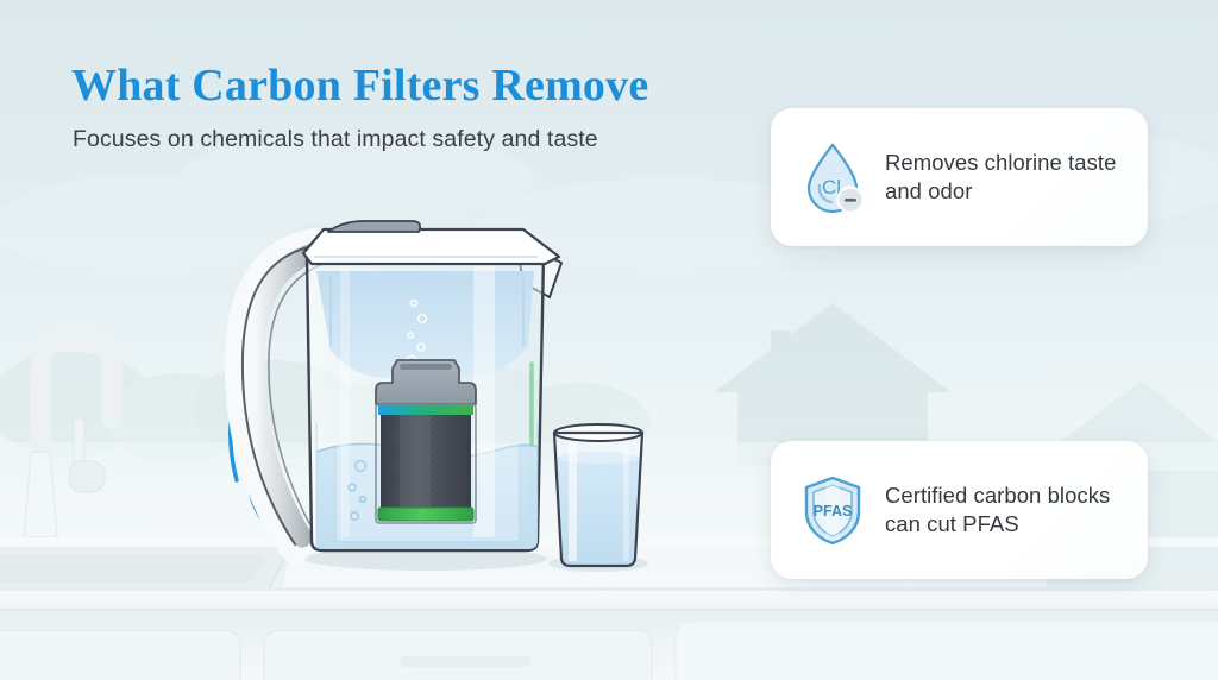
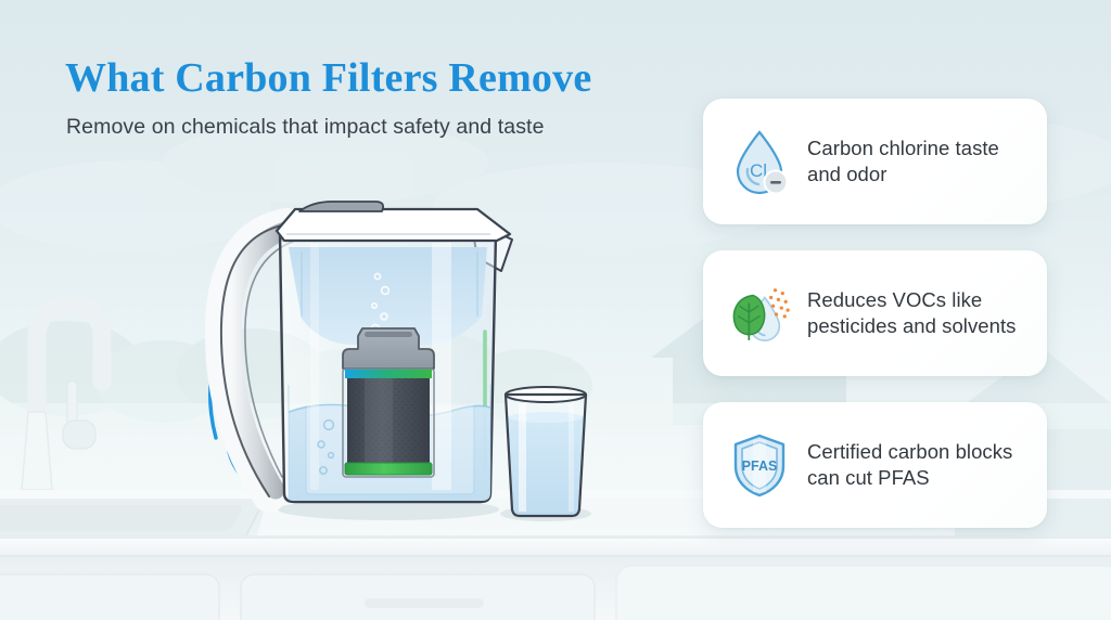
  What Carbon Filters Remove
- Focuses on chemicals that impact safety and taste
+ Remove on chemicals that impact safety and taste
  Cl
- Removes chlorine taste and odor
+ Carbon chlorine taste and odor
+ Reduces VOCs like pesticides and solvents
  PFAS
  Certified carbon blocks can cut PFAS
